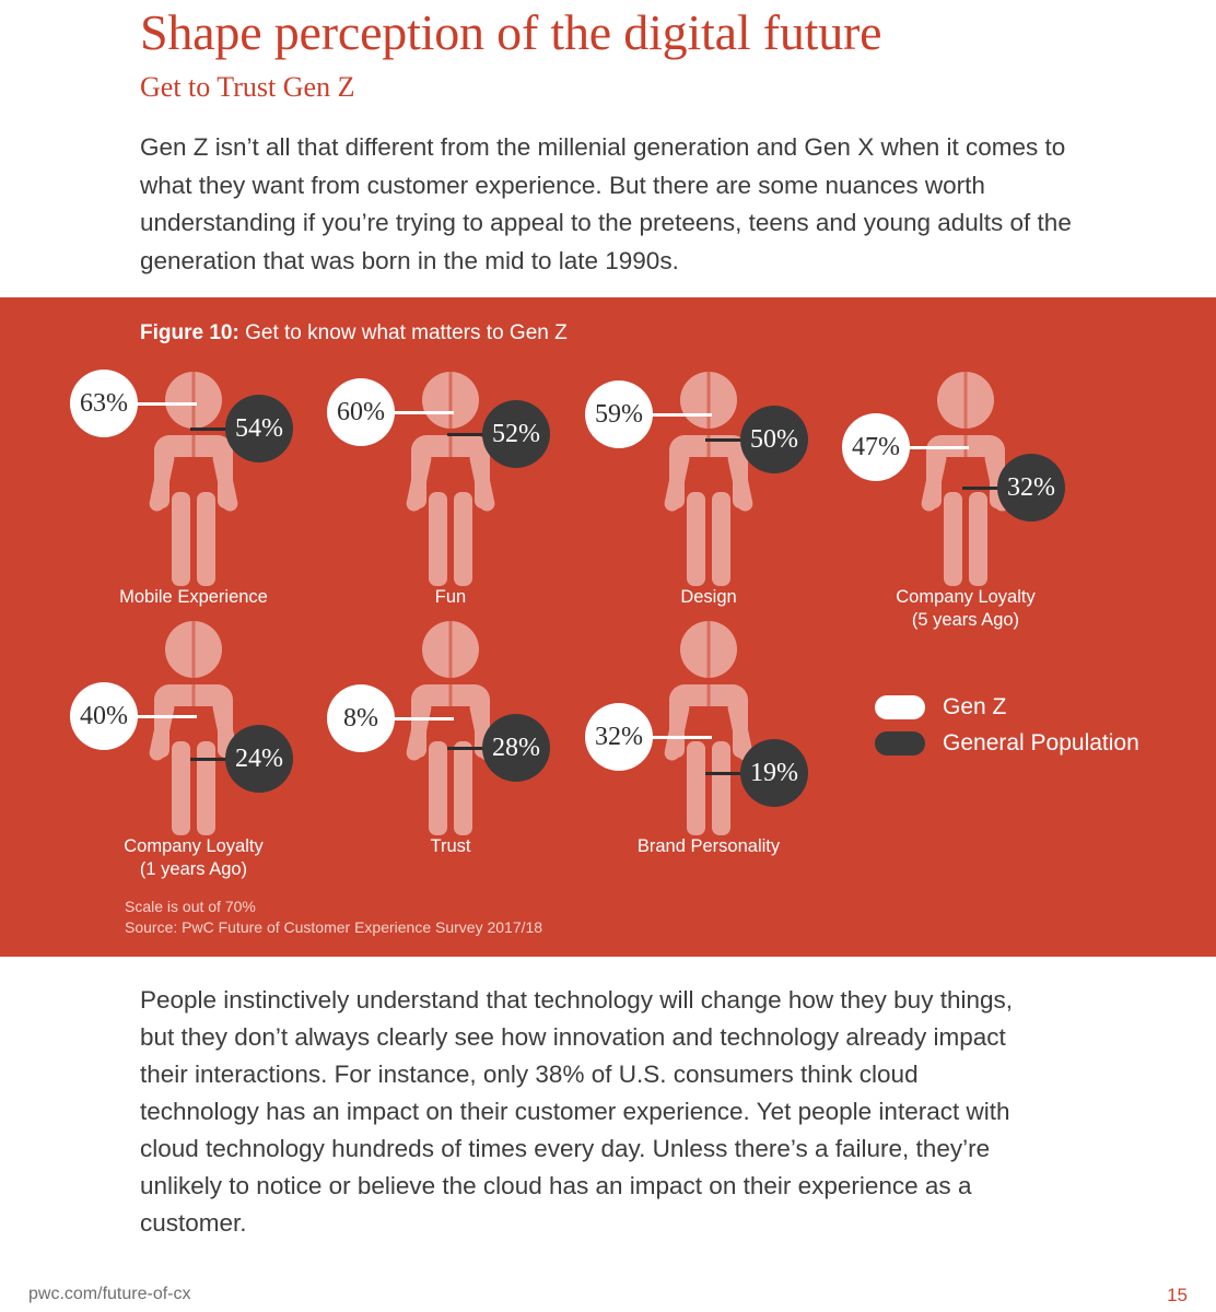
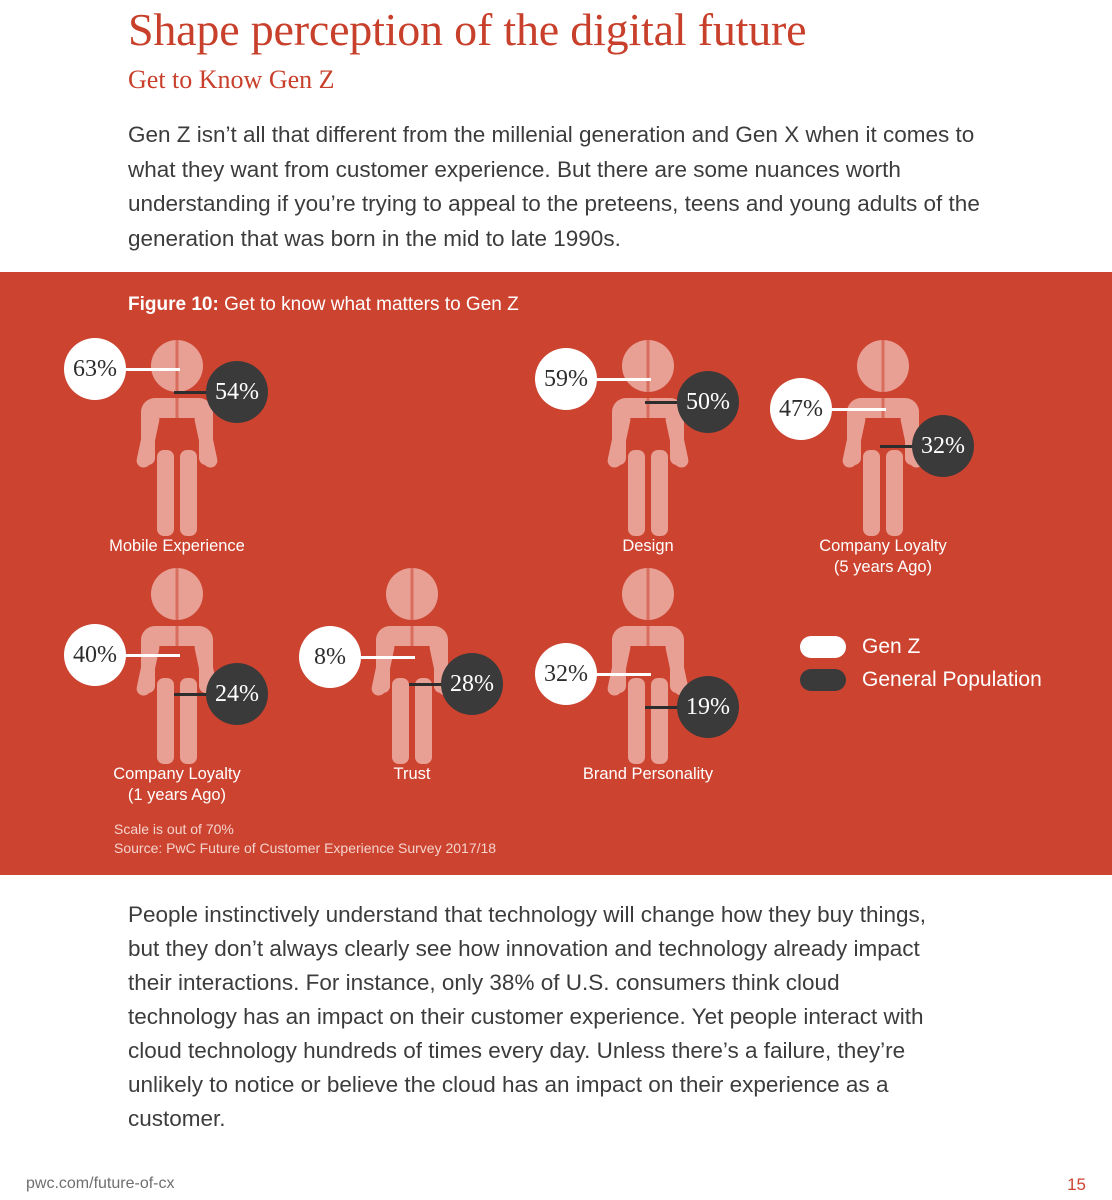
  Shape perception of the digital future
- Get to Trust Gen Z
+ Get to Know Gen Z
  Gen Z isn’t all that different from the millenial generation and Gen X when it comes to what they want from customer experience. But there are some nuances worth understanding if you’re trying to appeal to the preteens, teens and young adults of the generation that was born in the mid to late 1990s.
  Figure 10: Get to know what matters to Gen Z
  63%
  54%
  Mobile Experience
- 60%
- 52%
- Fun
  59%
  50%
  Design
  47%
  32%
  Company Loyalty
  (5 years Ago)
  40%
  24%
  Company Loyalty
  (1 years Ago)
  8%
  28%
  Trust
  32%
  19%
  Brand Personality
  Gen Z
  General Population
  Scale is out of 70%
  Source: PwC Future of Customer Experience Survey 2017/18
  People instinctively understand that technology will change how they buy things, but they don’t always clearly see how innovation and technology already impact their interactions. For instance, only 38% of U.S. consumers think cloud technology has an impact on their customer experience. Yet people interact with cloud technology hundreds of times every day. Unless there’s a failure, they’re unlikely to notice or believe the cloud has an impact on their experience as a customer.
  pwc.com/future-of-cx
  15
